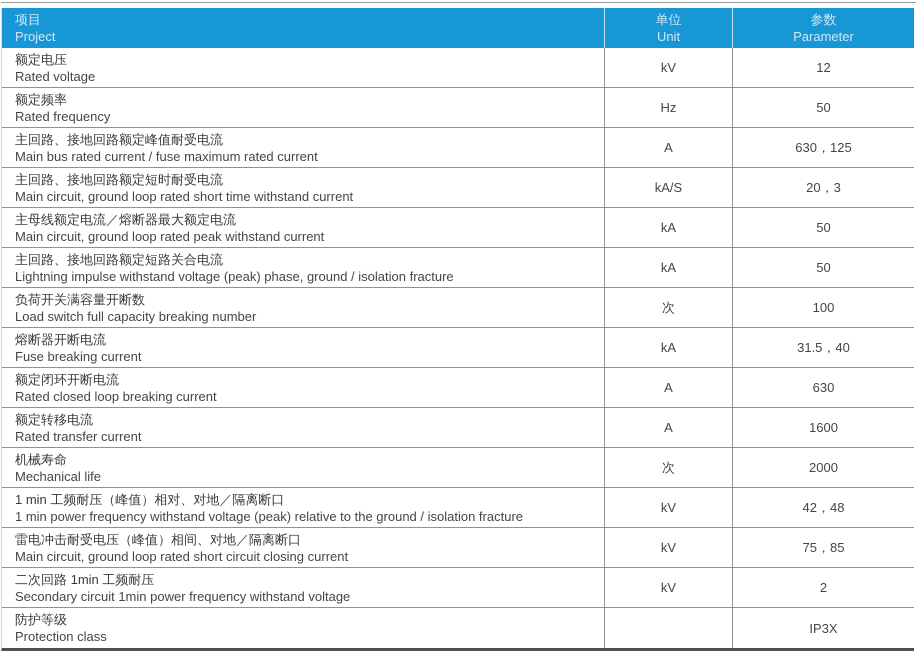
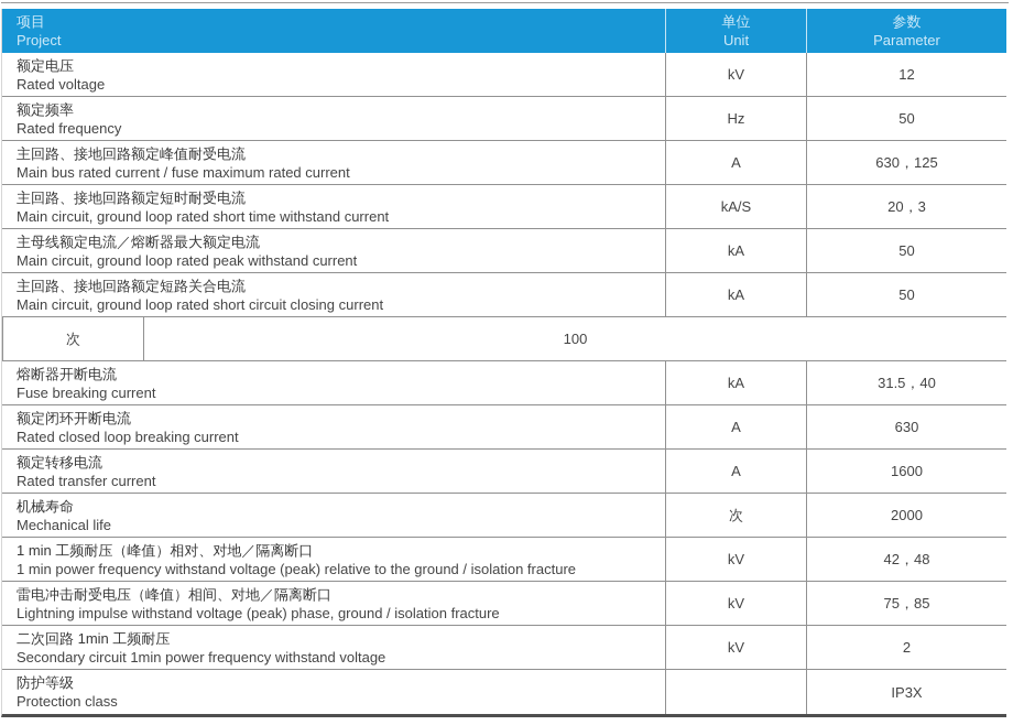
  项目
  Project
  单位
  Unit
  参数
  Parameter
  额定电压
  Rated voltage
  kV
  12
  额定频率
  Rated frequency
  Hz
  50
  主回路、接地回路额定峰值耐受电流
  Main bus rated current / fuse maximum rated current
  A
  630，125
  主回路、接地回路额定短时耐受电流
  Main circuit, ground loop rated short time withstand current
  kA/S
  20，3
  主母线额定电流／熔断器最大额定电流
  Main circuit, ground loop rated peak withstand current
  kA
  50
  主回路、接地回路额定短路关合电流
- Lightning impulse withstand voltage (peak) phase, ground / isolation fracture
+ Main circuit, ground loop rated short circuit closing current
  kA
  50
- 负荷开关满容量开断数
- Load switch full capacity breaking number
  次
  100
  熔断器开断电流
  Fuse breaking current
  kA
  31.5，40
  额定闭环开断电流
  Rated closed loop breaking current
  A
  630
  额定转移电流
  Rated transfer current
  A
  1600
  机械寿命
  Mechanical life
  次
  2000
  1 min 工频耐压（峰值）相对、对地／隔离断口
  1 min power frequency withstand voltage (peak) relative to the ground / isolation fracture
  kV
  42，48
  雷电冲击耐受电压（峰值）相间、对地／隔离断口
- Main circuit, ground loop rated short circuit closing current
+ Lightning impulse withstand voltage (peak) phase, ground / isolation fracture
  kV
  75，85
  二次回路 1min 工频耐压
  Secondary circuit 1min power frequency withstand voltage
  kV
  2
  防护等级
  Protection class
  IP3X
